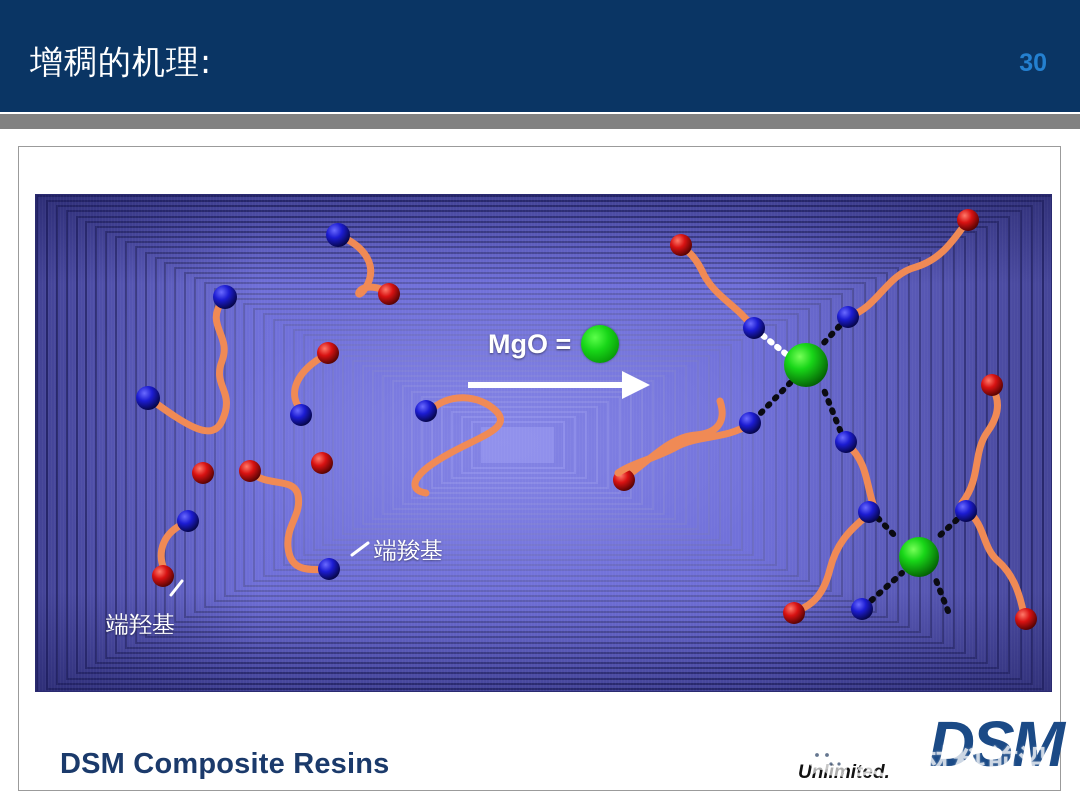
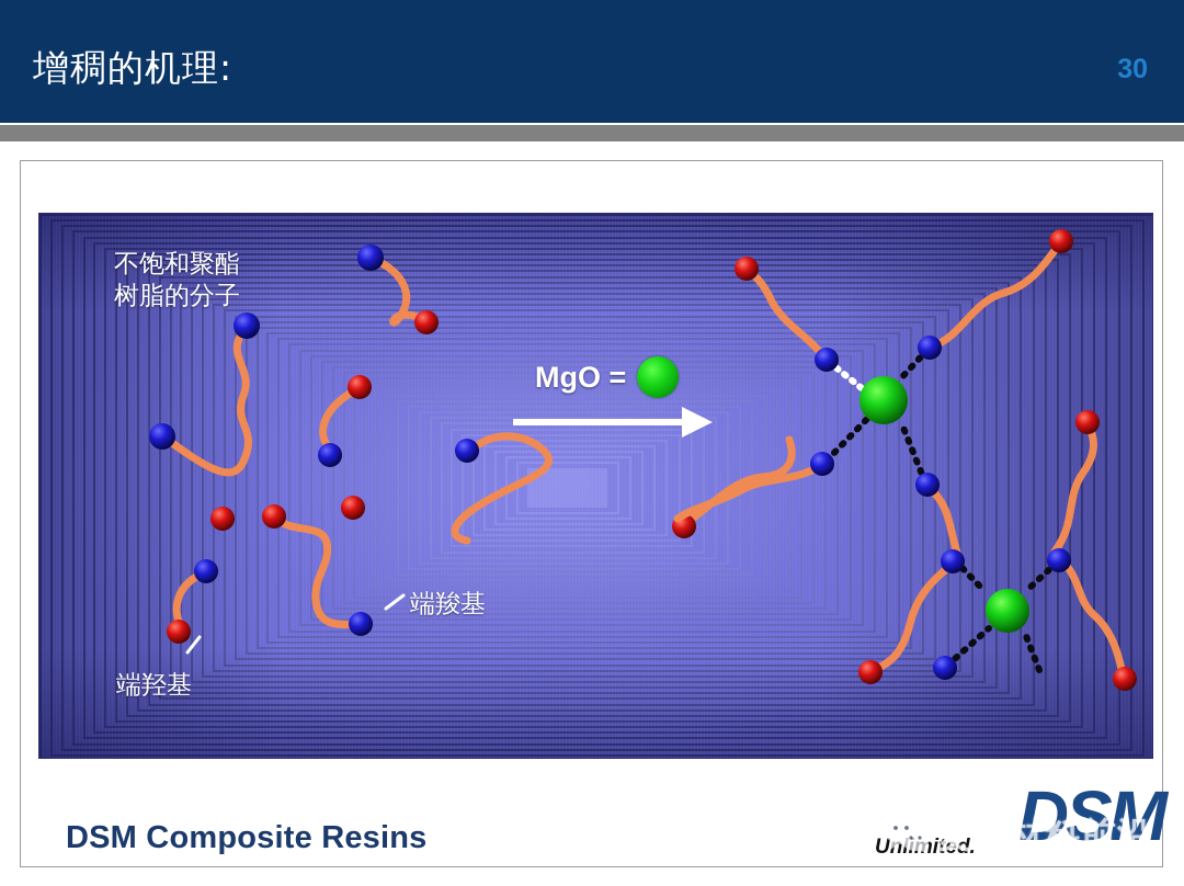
  增稠的机理:
  30
+ 不饱和聚酯
+ 树脂的分子
  端羧基
  端羟基
  MgO =
  DSM Composite Resins
  DSM
  Unlimited.
  复合材料前沿
